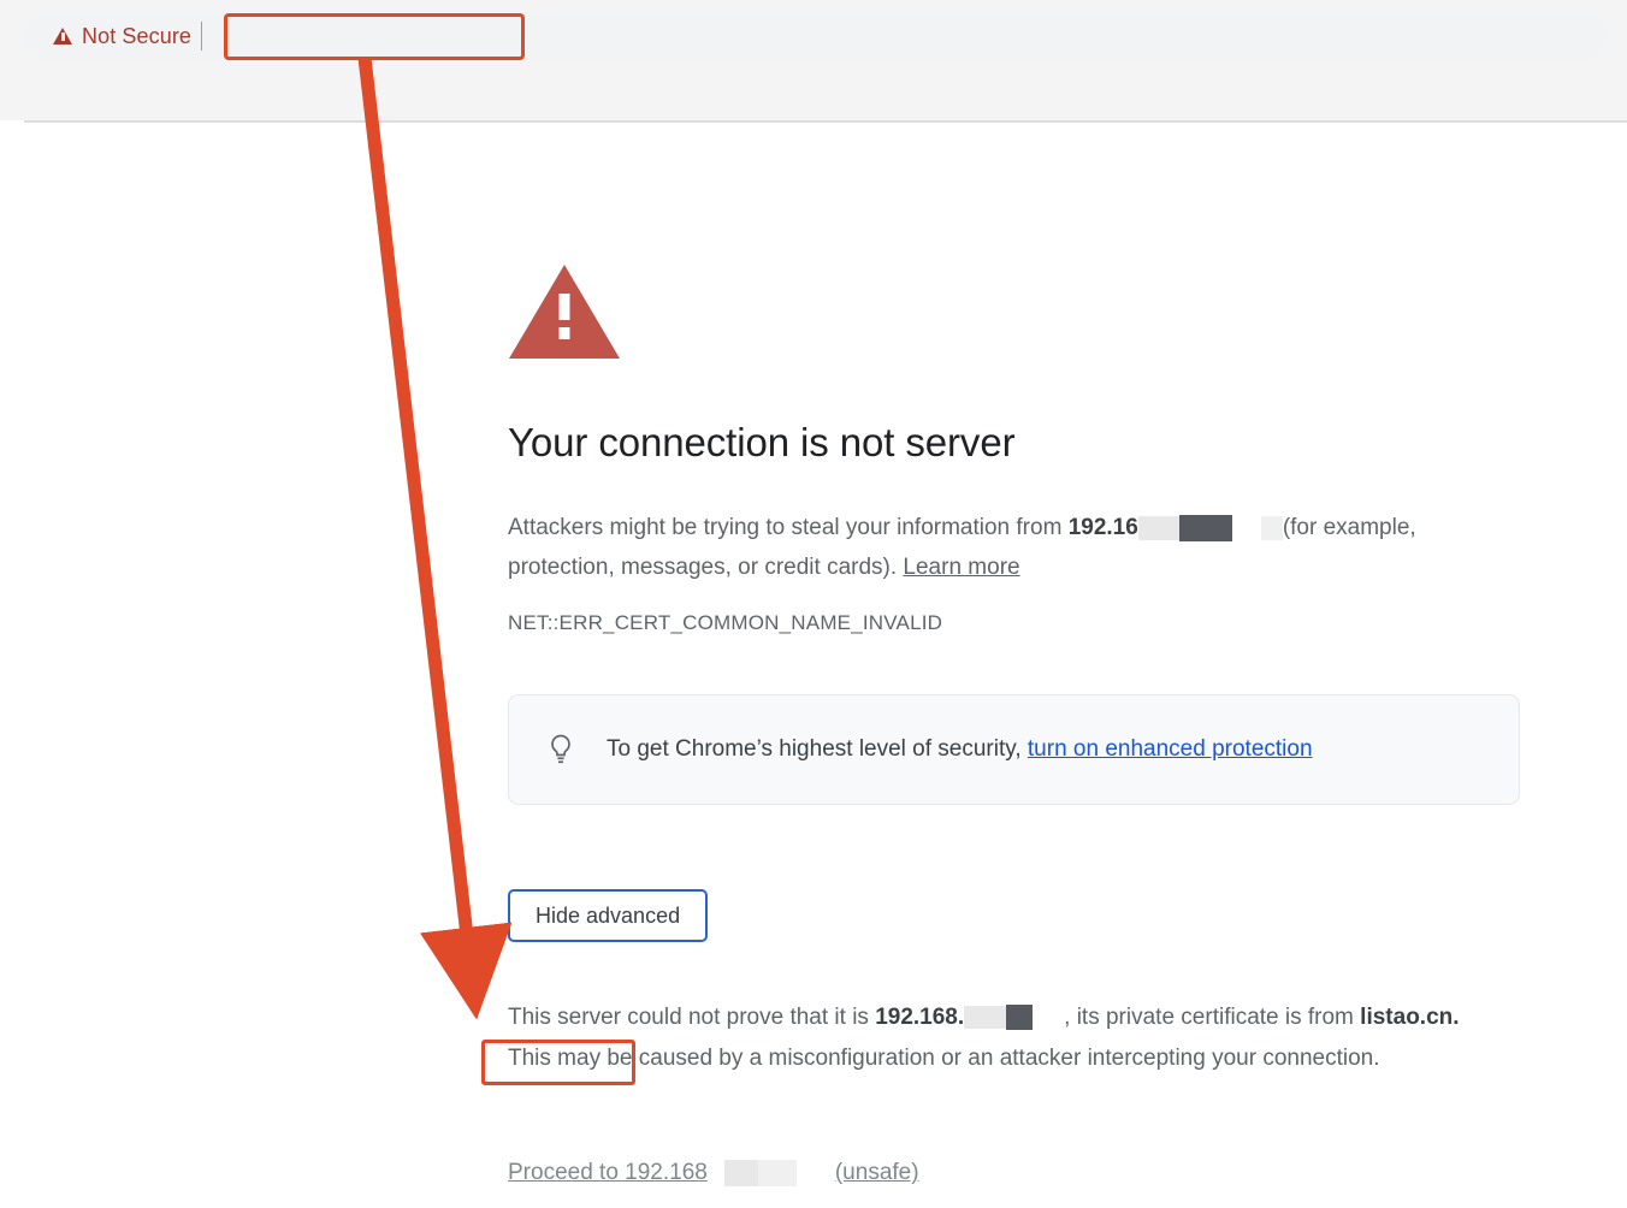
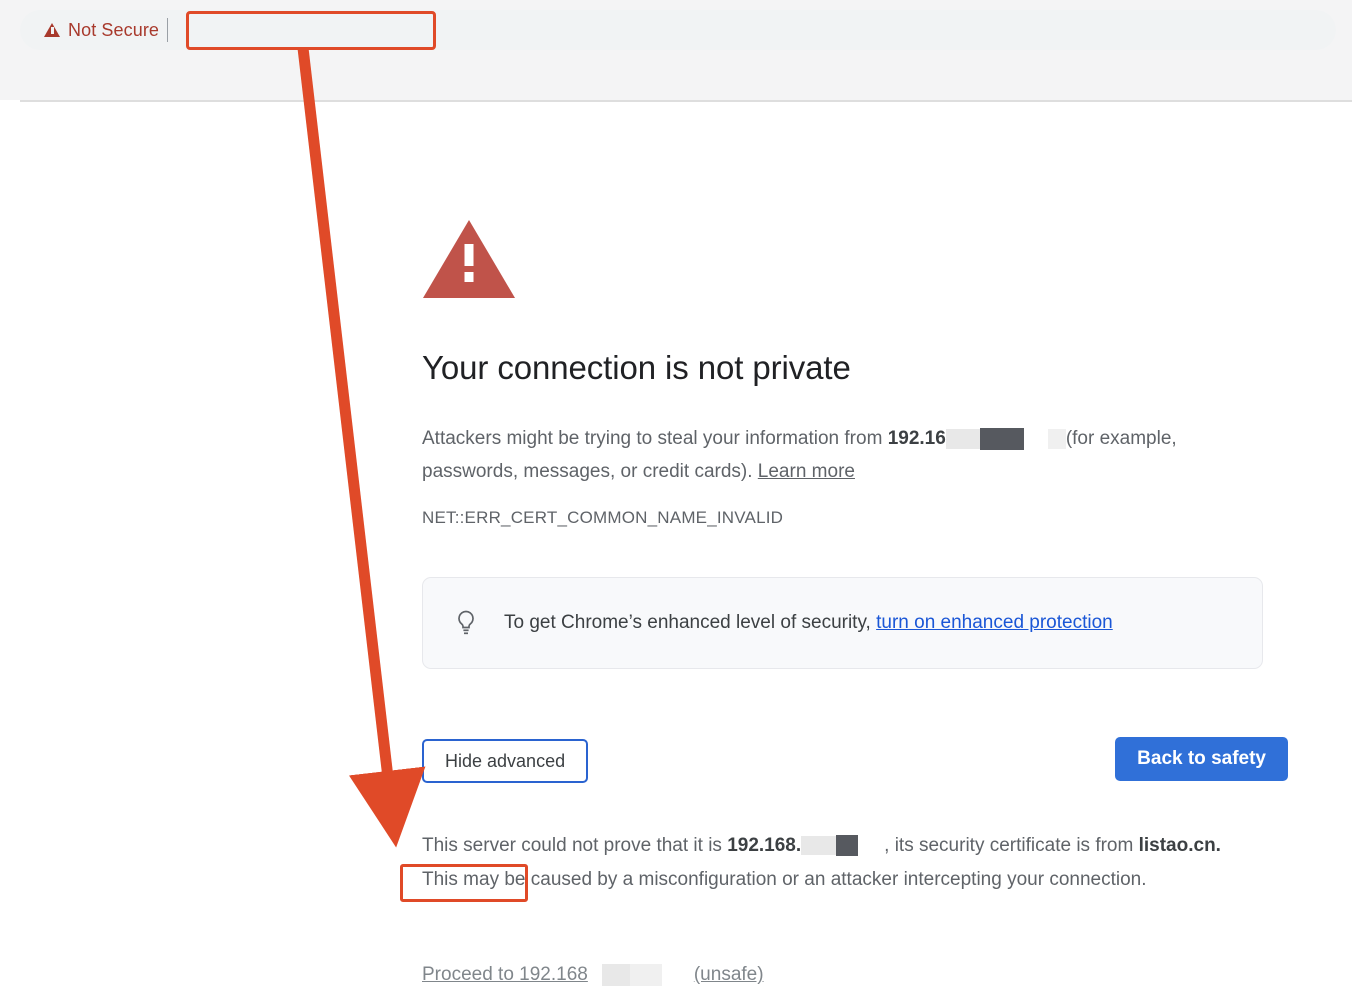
  Not Secure
- Your connection is not server
+ Your connection is not private
- Attackers might be trying to steal your information from 192.16 (for example, protection, messages, or credit cards). Learn more
+ Attackers might be trying to steal your information from 192.16 (for example, passwords, messages, or credit cards). Learn more
  NET::ERR_CERT_COMMON_NAME_INVALID
- To get Chrome’s highest level of security, turn on enhanced protection
+ To get Chrome’s enhanced level of security, turn on enhanced protection
  Hide advanced
+ Back to safety
- This server could not prove that it is 192.168. , its private certificate is from listao.cn. This may be caused by a misconfiguration or an attacker intercepting your connection.
+ This server could not prove that it is 192.168. , its security certificate is from listao.cn. This may be caused by a misconfiguration or an attacker intercepting your connection.
  Proceed to 192.168
  (unsafe)
